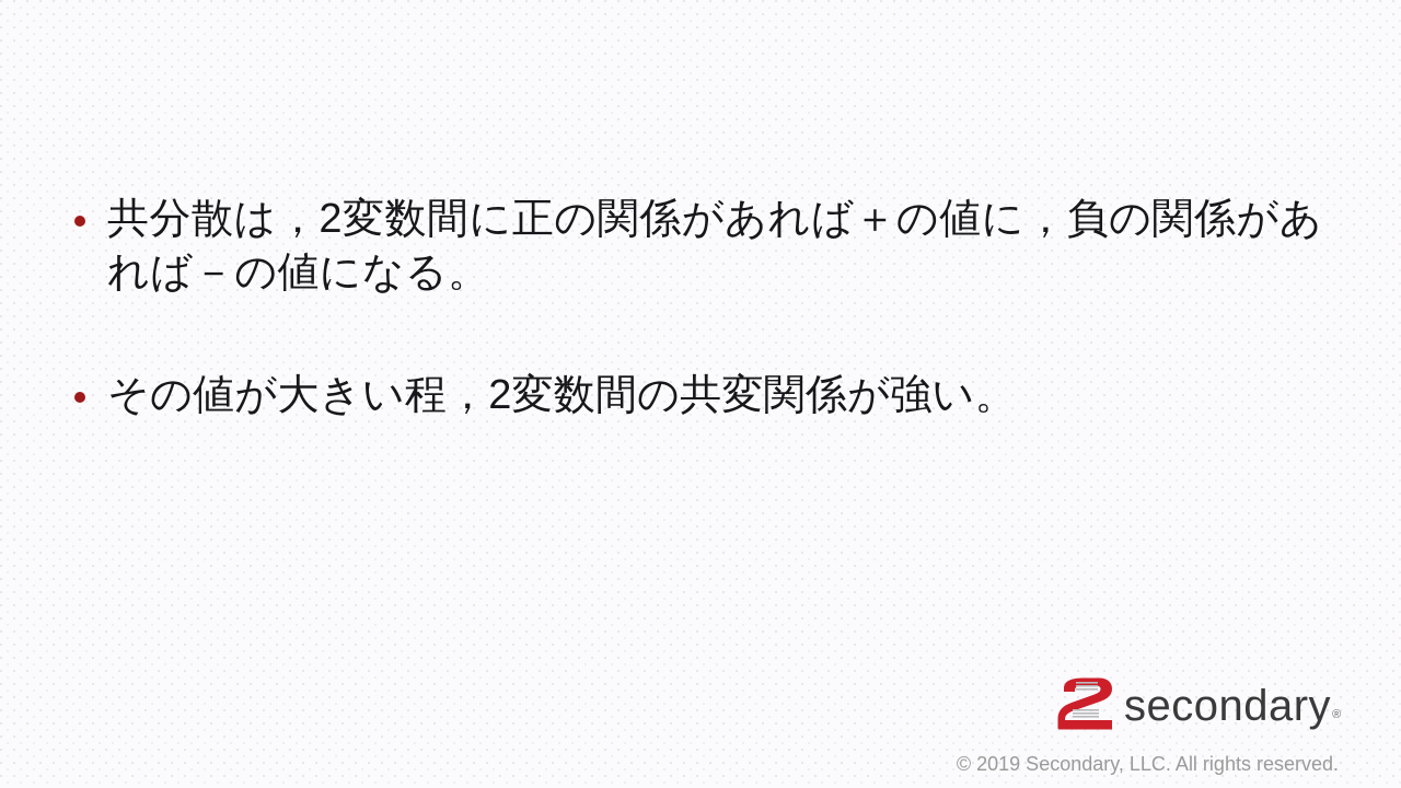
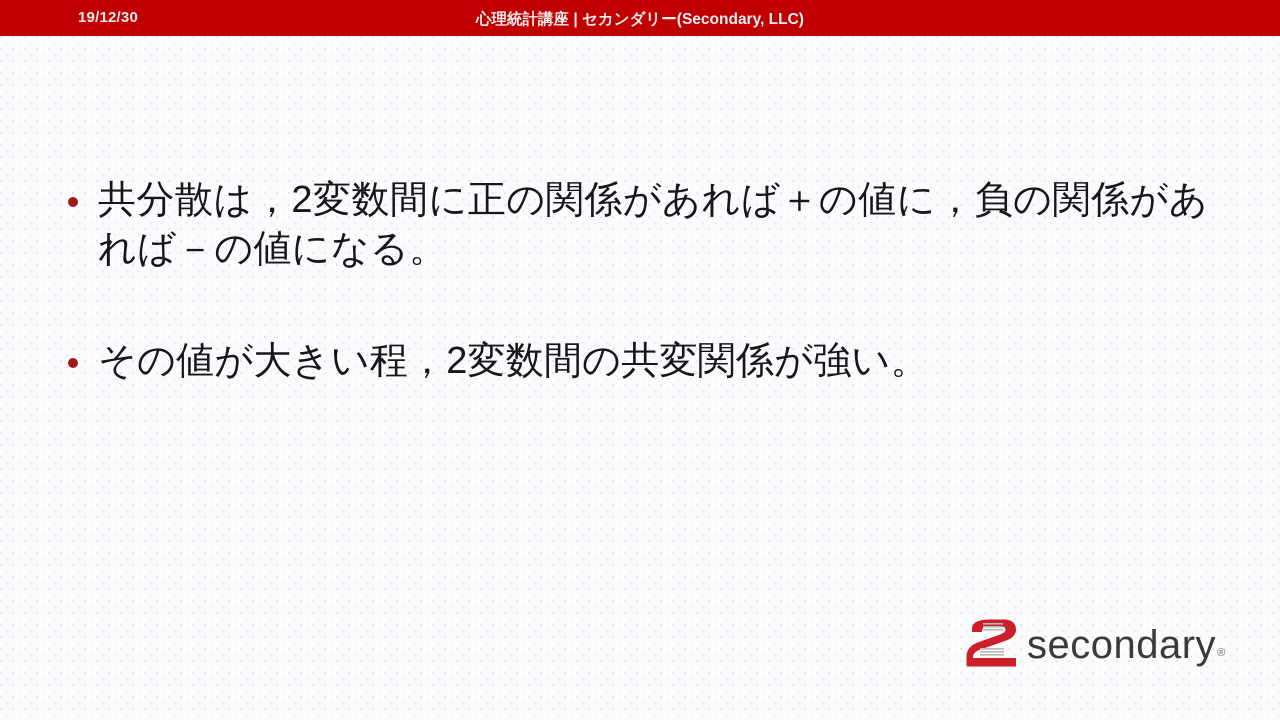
+ 19/12/30
+ 心理統計講座 | セカンダリー(Secondary, LLC)
  共分散は，2変数間に正の関係があれば＋の値に，負の関係があれば－の値になる。
  その値が大きい程，2変数間の共変関係が強い。
  secondary
  ®
- © 2019 Secondary, LLC. All rights reserved.
